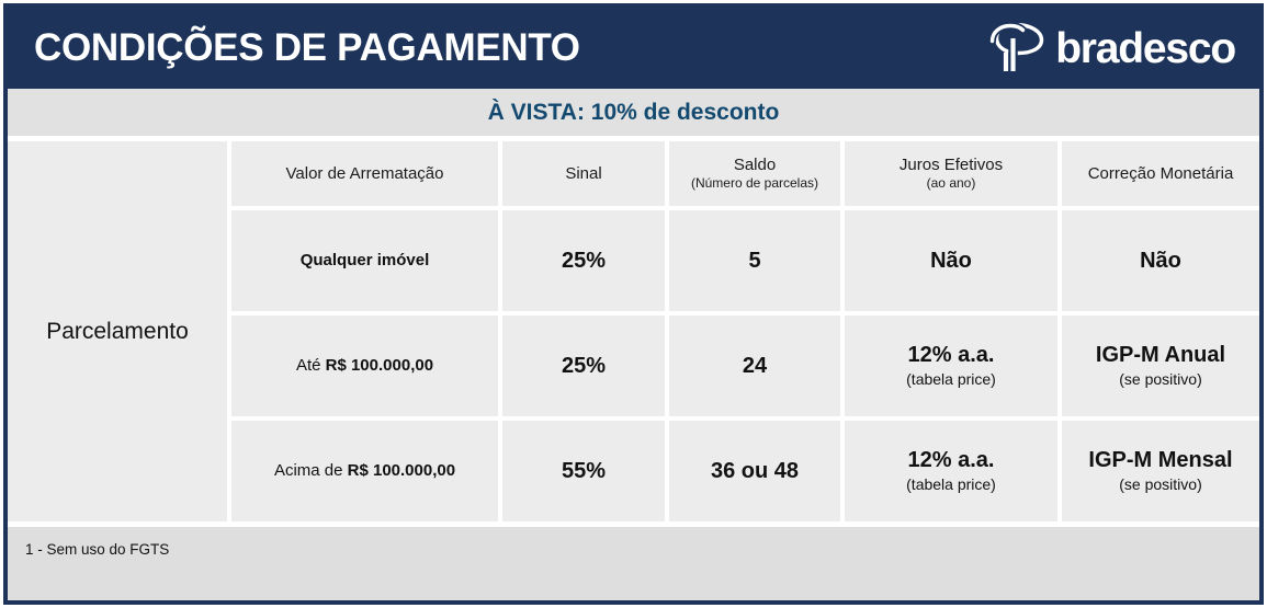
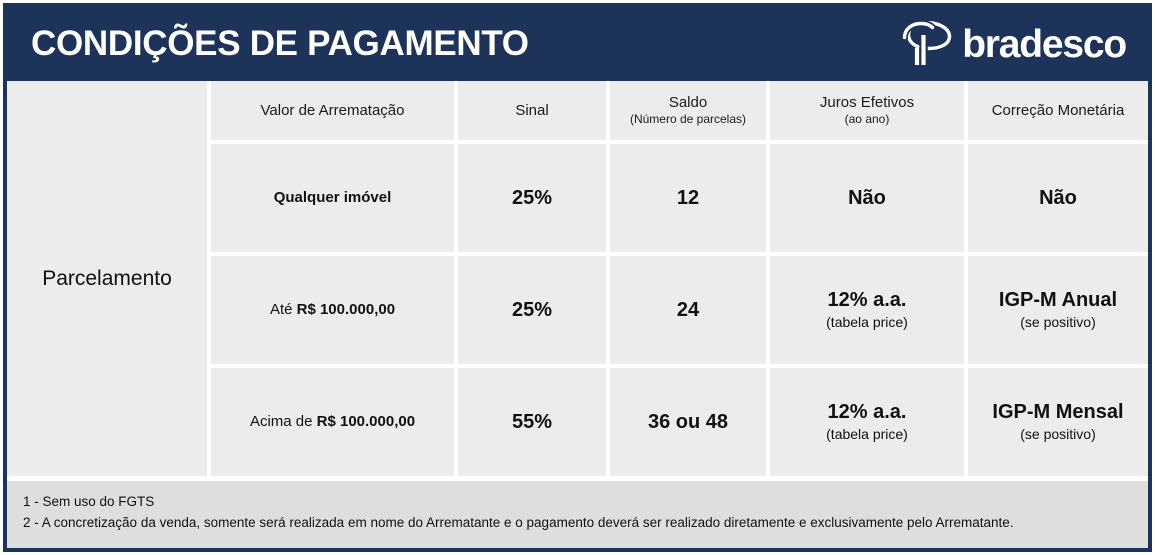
  CONDIÇÕES DE PAGAMENTO
  bradesco
- À VISTA: 10% de desconto
  Parcelamento
  Valor de Arrematação
  Sinal
  Saldo
  (Número de parcelas)
  Juros Efetivos
  (ao ano)
  Correção Monetária
  Qualquer imóvel
  25%
- 5
+ 12
  Não
  Não
  Até R$ 100.000,00
  25%
  24
  12% a.a.
  (tabela price)
  IGP-M Anual
  (se positivo)
  Acima de R$ 100.000,00
  55%
  36 ou 48
  12% a.a.
  (tabela price)
  IGP-M Mensal
  (se positivo)
  1 - Sem uso do FGTS
+ 2 - A concretização da venda, somente será realizada em nome do Arrematante e o pagamento deverá ser realizado diretamente e exclusivamente pelo Arrematante.
